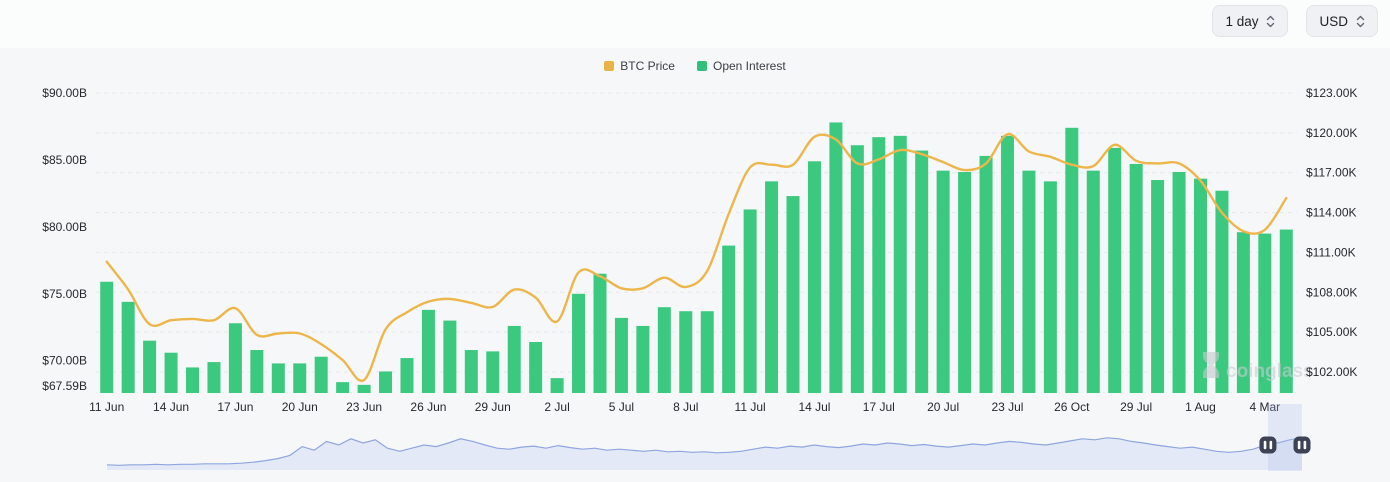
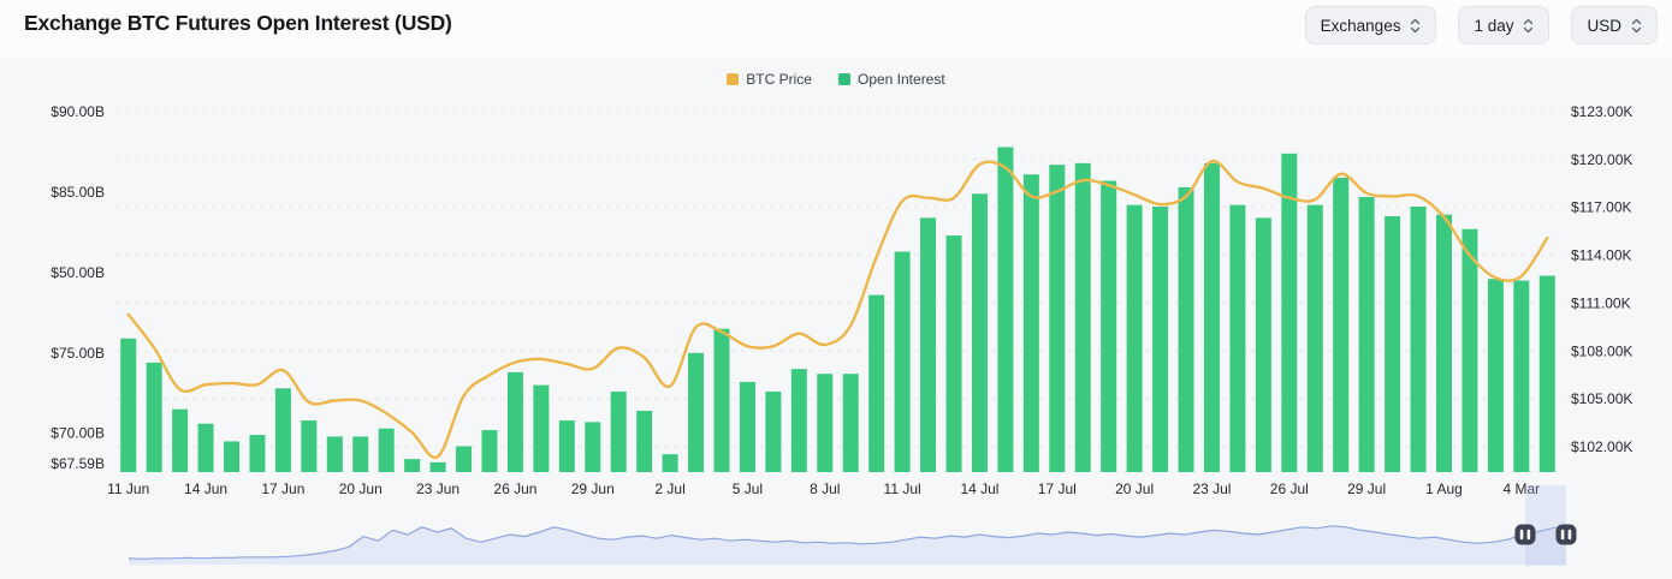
+ Exchange BTC Futures Open Interest (USD)
+ Exchanges
  1 day
  USD
  BTC Price
  Open Interest
- coinglass
  $90.00B
  $85.00B
- $80.00B
+ $50.00B
  $75.00B
  $70.00B
  $67.59B
  $123.00K
  $120.00K
  $117.00K
  $114.00K
  $111.00K
  $108.00K
  $105.00K
  $102.00K
  11 Jun
  14 Jun
  17 Jun
  20 Jun
  23 Jun
  26 Jun
  29 Jun
  2 Jul
  5 Jul
  8 Jul
  11 Jul
  14 Jul
  17 Jul
  20 Jul
  23 Jul
- 26 Oct
+ 26 Jul
  29 Jul
  1 Aug
  4 Mar
